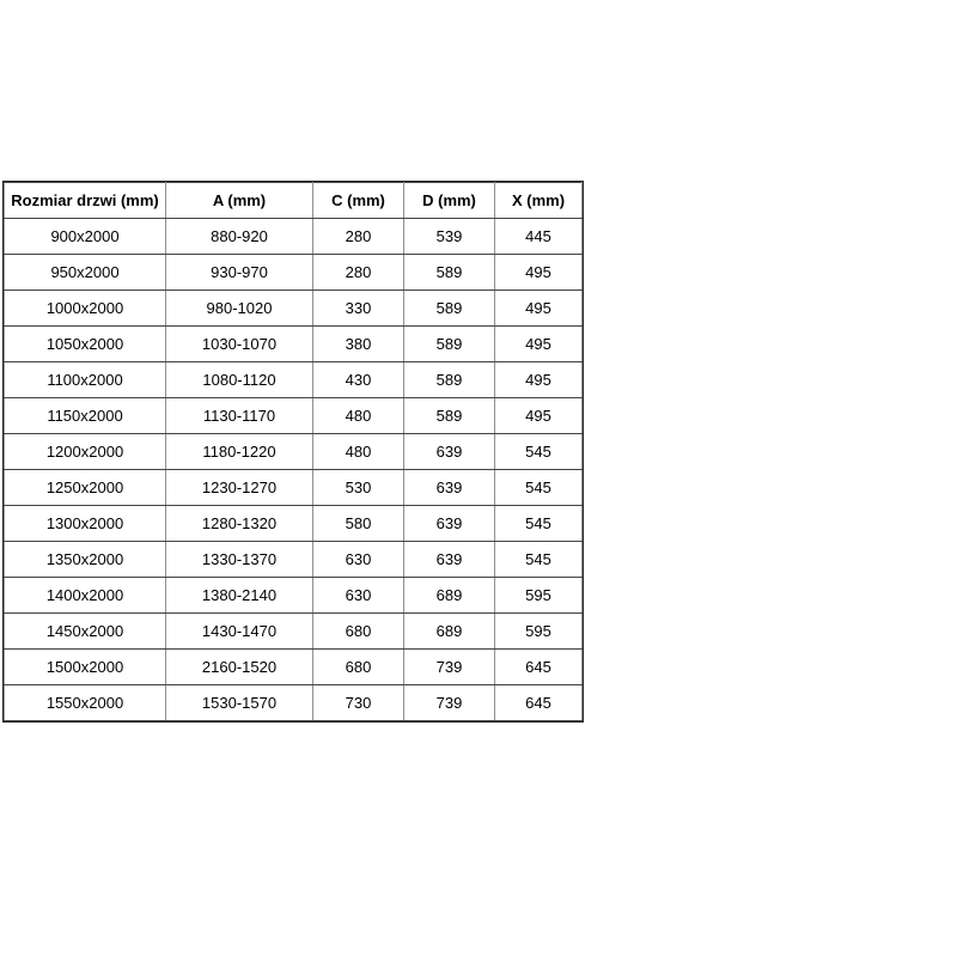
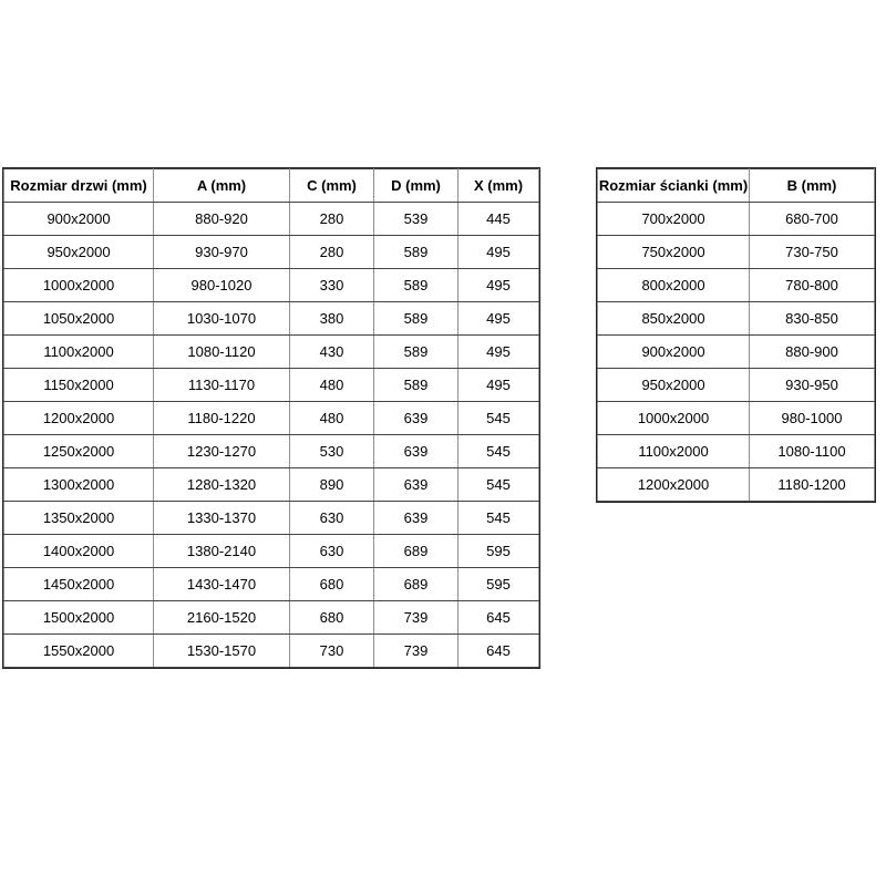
  Rozmiar drzwi (mm)	A (mm)	C (mm)	D (mm)	X (mm)
  900x2000	880-920	280	539	445
  950x2000	930-970	280	589	495
  1000x2000	980-1020	330	589	495
  1050x2000	1030-1070	380	589	495
  1100x2000	1080-1120	430	589	495
  1150x2000	1130-1170	480	589	495
  1200x2000	1180-1220	480	639	545
  1250x2000	1230-1270	530	639	545
- 1300x2000	1280-1320	580	639	545
+ 1300x2000	1280-1320	890	639	545
  1350x2000	1330-1370	630	639	545
  1400x2000	1380-2140	630	689	595
  1450x2000	1430-1470	680	689	595
  1500x2000	2160-1520	680	739	645
  1550x2000	1530-1570	730	739	645
+ Rozmiar ścianki (mm)	B (mm)
+ 700x2000	680-700
+ 750x2000	730-750
+ 800x2000	780-800
+ 850x2000	830-850
+ 900x2000	880-900
+ 950x2000	930-950
+ 1000x2000	980-1000
+ 1100x2000	1080-1100
+ 1200x2000	1180-1200
